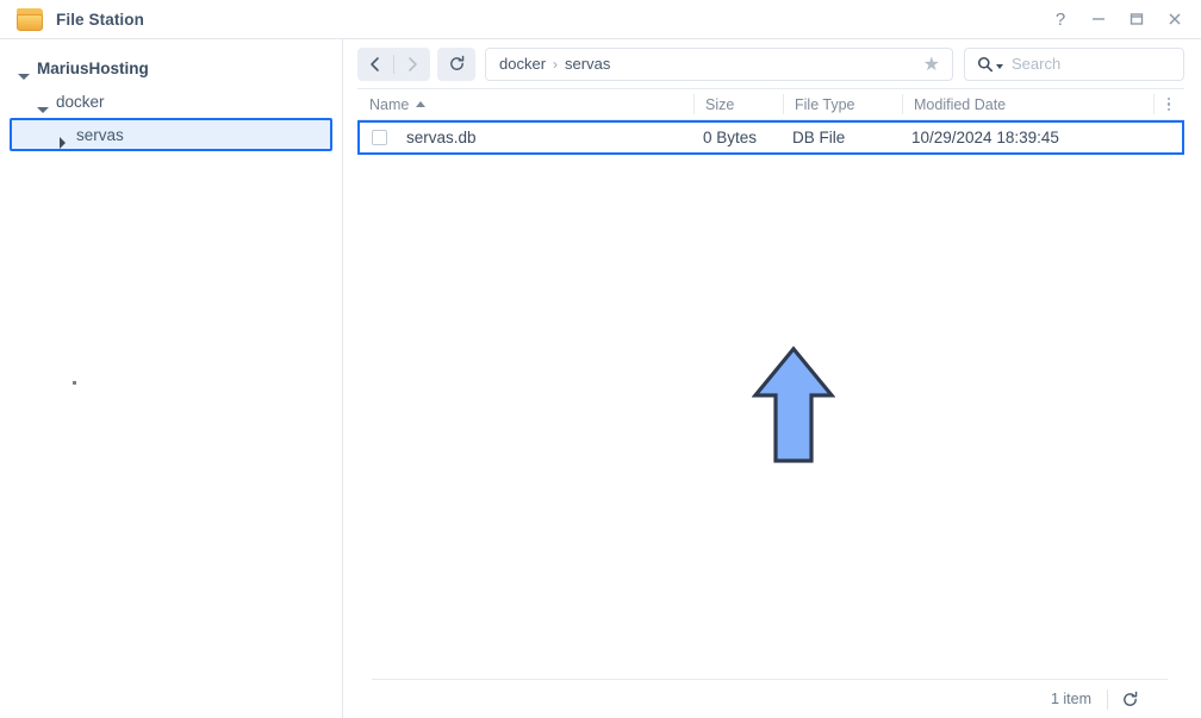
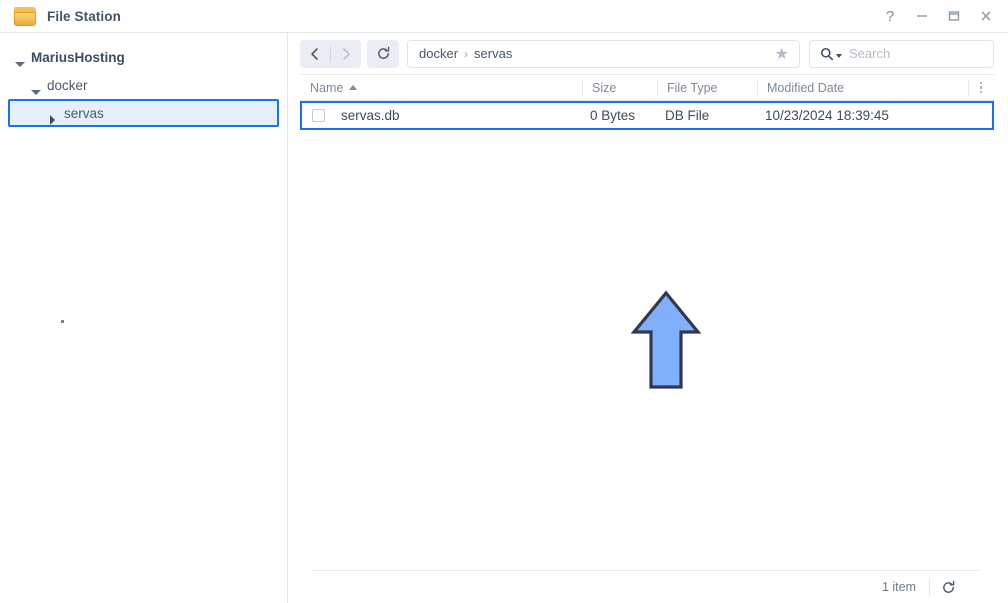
  File Station
  ?
  MariusHosting
  docker
  servas
  docker
  ›
  servas
  ★
  Search
  Name
  Size
  File Type
  Modified Date
  servas.db
  0 Bytes
  DB File
- 10/29/2024 18:39:45
+ 10/23/2024 18:39:45
  1 item
